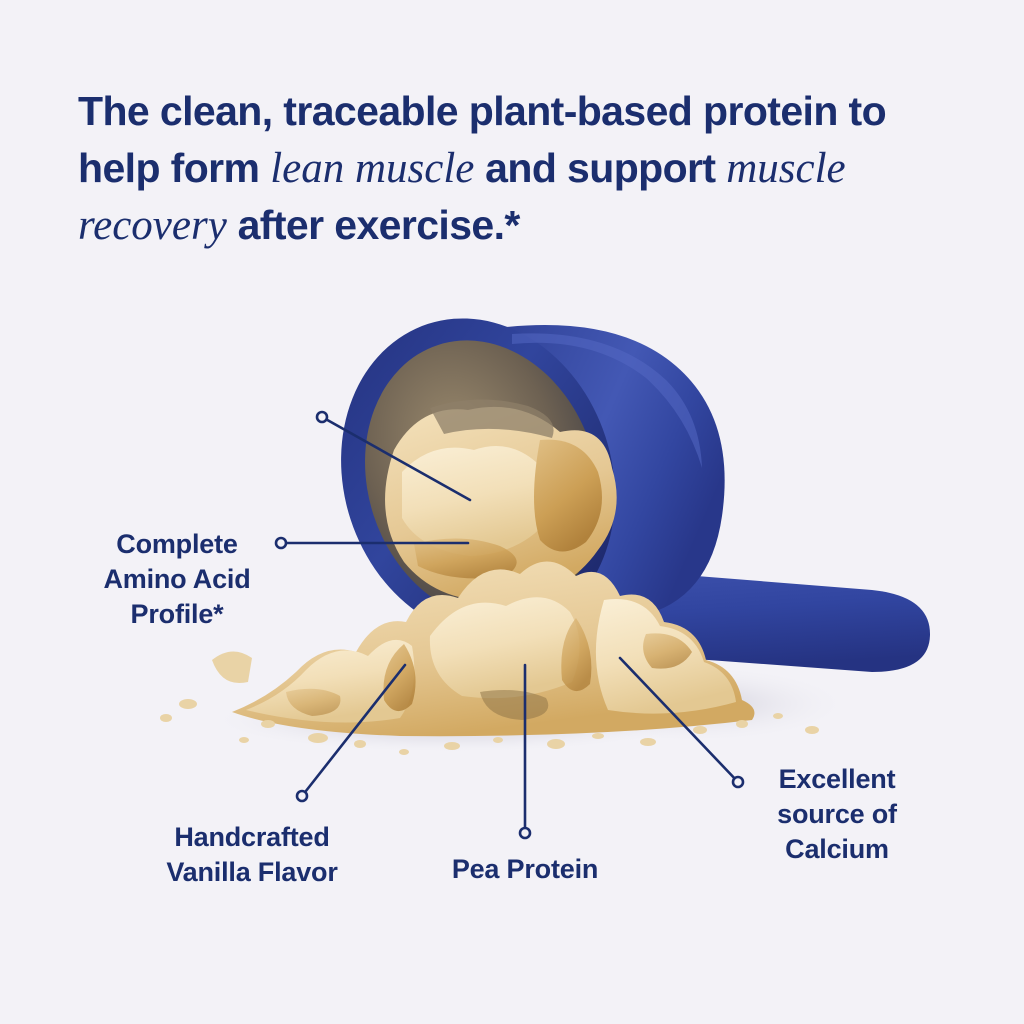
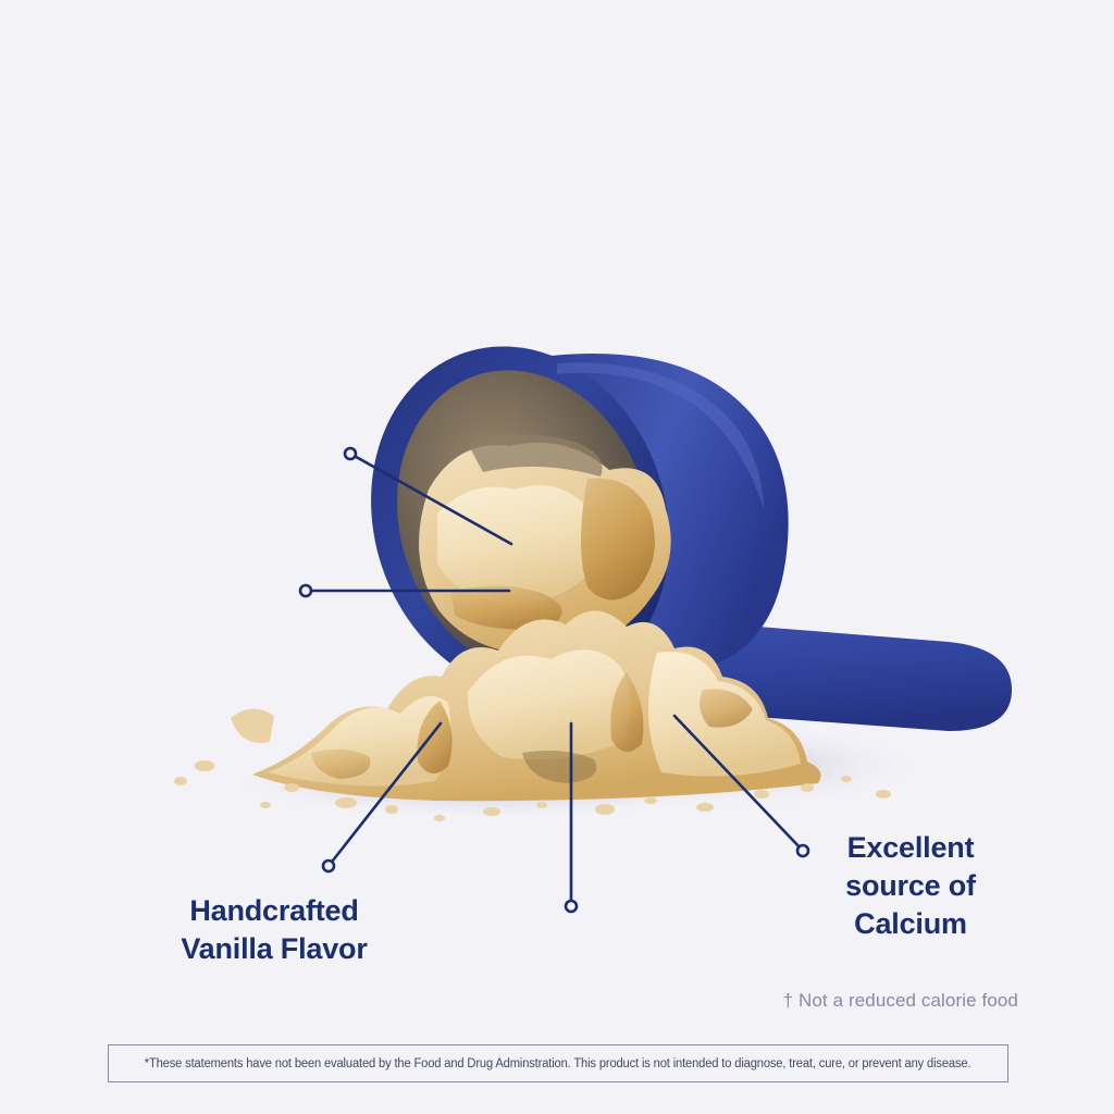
- The clean, traceable plant-based protein to help form lean muscle and support muscle recovery after exercise.*
- Complete
- Amino Acid
- Profile*
  Handcrafted
  Vanilla Flavor
- Pea Protein
  Excellent
  source of
  Calcium
+ † Not a reduced calorie food
+ *These statements have not been evaluated by the Food and Drug Adminstration. This product is not intended to diagnose, treat, cure, or prevent any disease.
